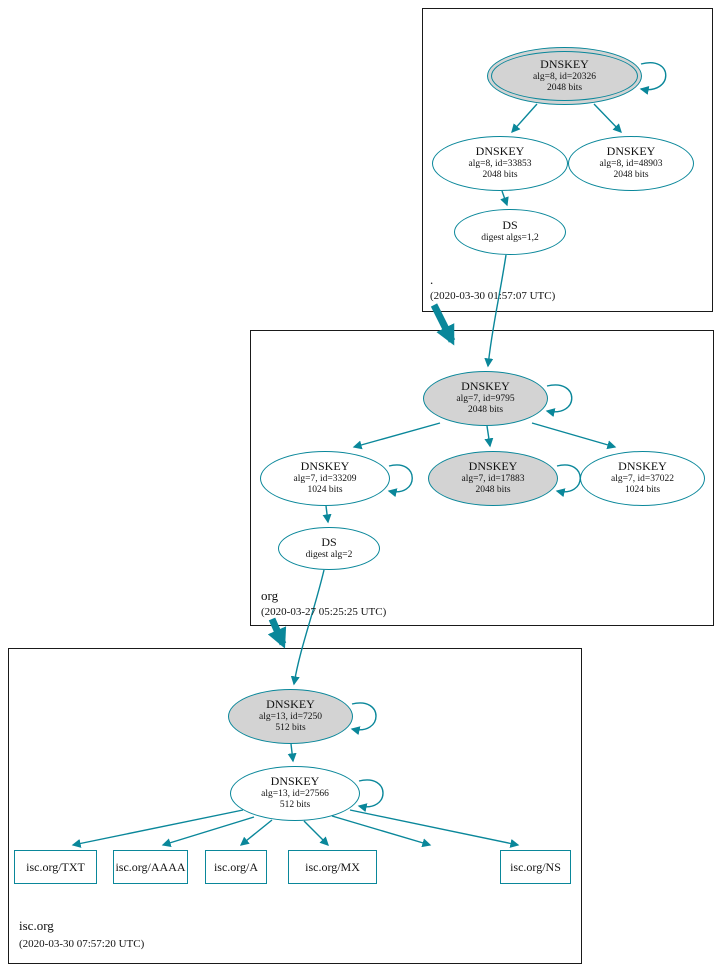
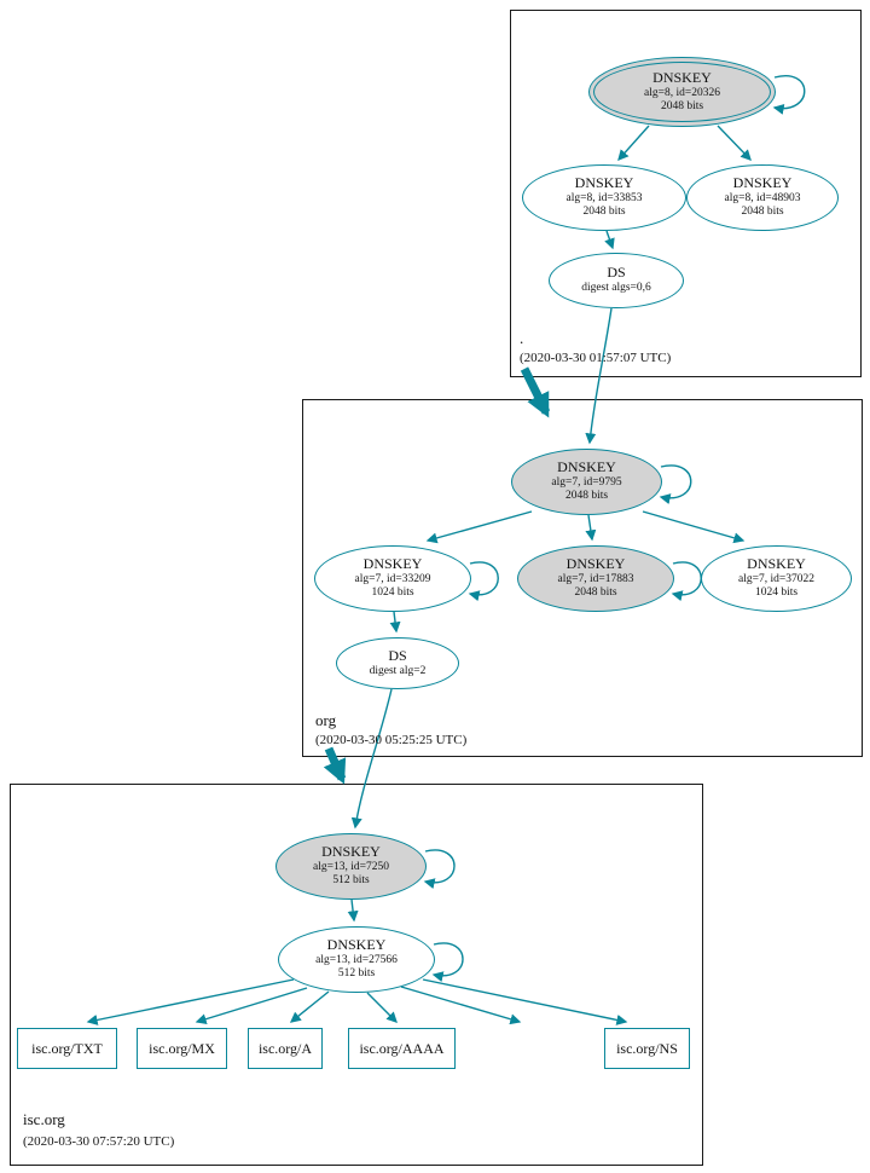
  DNSKEY
  alg=8, id=20326
  2048 bits
  DNSKEY
  alg=8, id=33853
  2048 bits
  DNSKEY
  alg=8, id=48903
  2048 bits
  DS
- digest algs=1,2
+ digest algs=0,6
  .
  (2020-03-30 01:57:07 UTC)
  DNSKEY
  alg=7, id=9795
  2048 bits
  DNSKEY
  alg=7, id=33209
  1024 bits
  DNSKEY
  alg=7, id=17883
  2048 bits
  DNSKEY
  alg=7, id=37022
  1024 bits
  DS
  digest alg=2
  org
- (2020-03-27 05:25:25 UTC)
+ (2020-03-30 05:25:25 UTC)
  DNSKEY
  alg=13, id=7250
  512 bits
  DNSKEY
  alg=13, id=27566
  512 bits
  isc.org/TXT
- isc.org/AAAA
+ isc.org/MX
  isc.org/A
- isc.org/MX
+ isc.org/AAAA
  isc.org/NS
  isc.org
  (2020-03-30 07:57:20 UTC)
